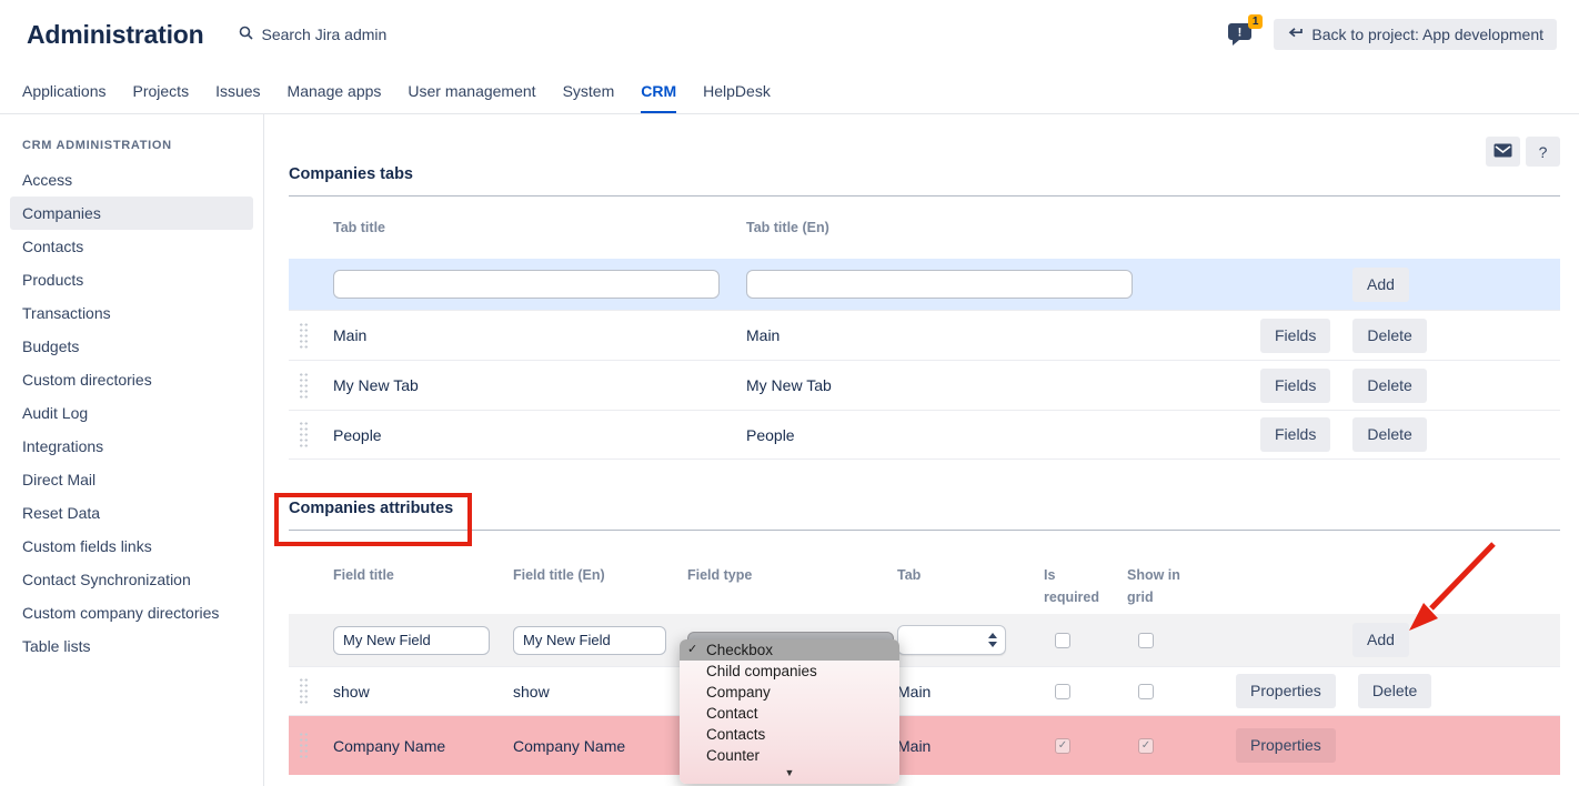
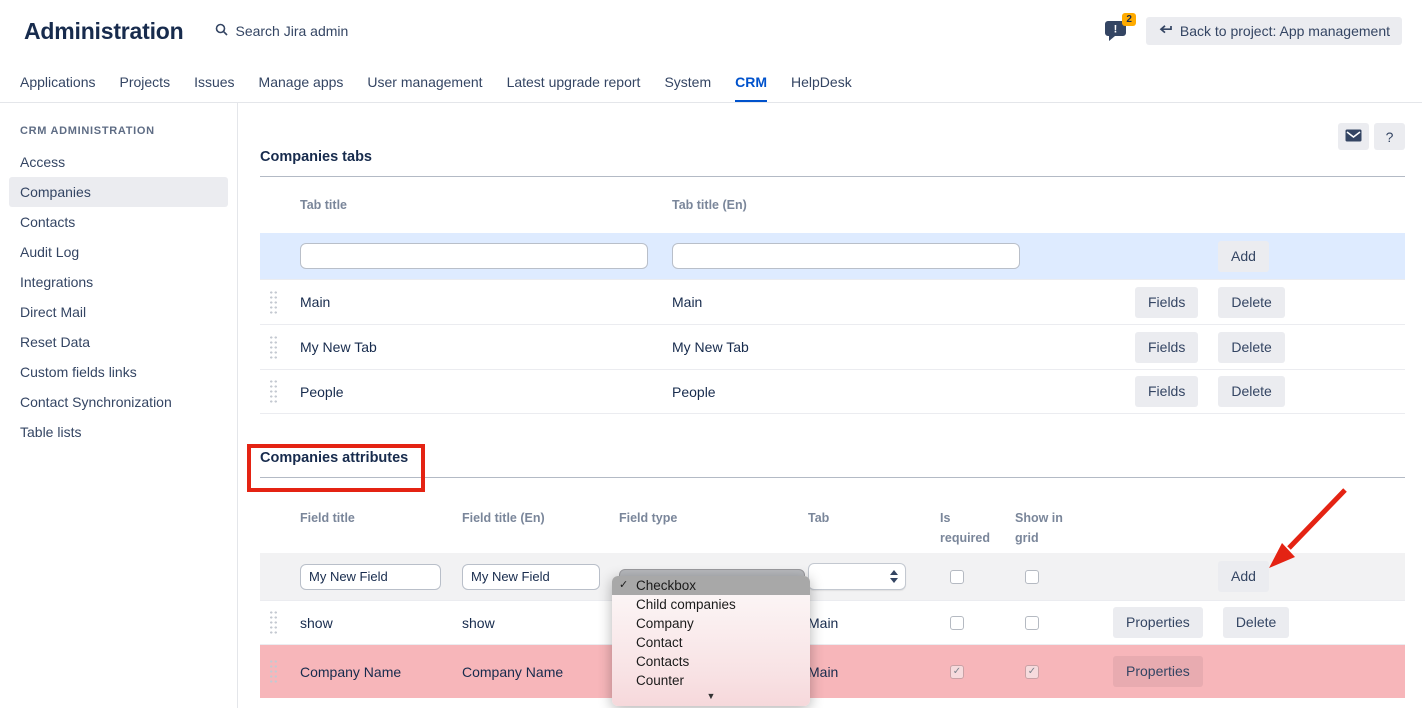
  Administration
  Search Jira admin
  !
- 1
+ 2
- Back to project: App development
+ Back to project: App management
  Applications
  Projects
  Issues
  Manage apps
  User management
+ Latest upgrade report
  System
  CRM
  HelpDesk
  CRM ADMINISTRATION
  Access
  Companies
  Contacts
- Products
- Transactions
- Budgets
- Custom directories
  Audit Log
  Integrations
  Direct Mail
  Reset Data
  Custom fields links
  Contact Synchronization
- Custom company directories
  Table lists
  ?
  Companies tabs
  Tab title
  Tab title (En)
  Add
  Main
  Main
  Fields
  Delete
  My New Tab
  My New Tab
  Fields
  Delete
  People
  People
  Fields
  Delete
  Companies attributes
  Field title
  Field title (En)
  Field type
  Tab
  Is
  required
  Show in
  grid
  My New Field
  My New Field
  Add
  show
  show
  Main
  Properties
  Delete
  Company Name
  Company Name
  Main
  ✓
  ✓
  Properties
  ✓
  Checkbox
  Child companies
  Company
  Contact
  Contacts
  Counter
  ▼
